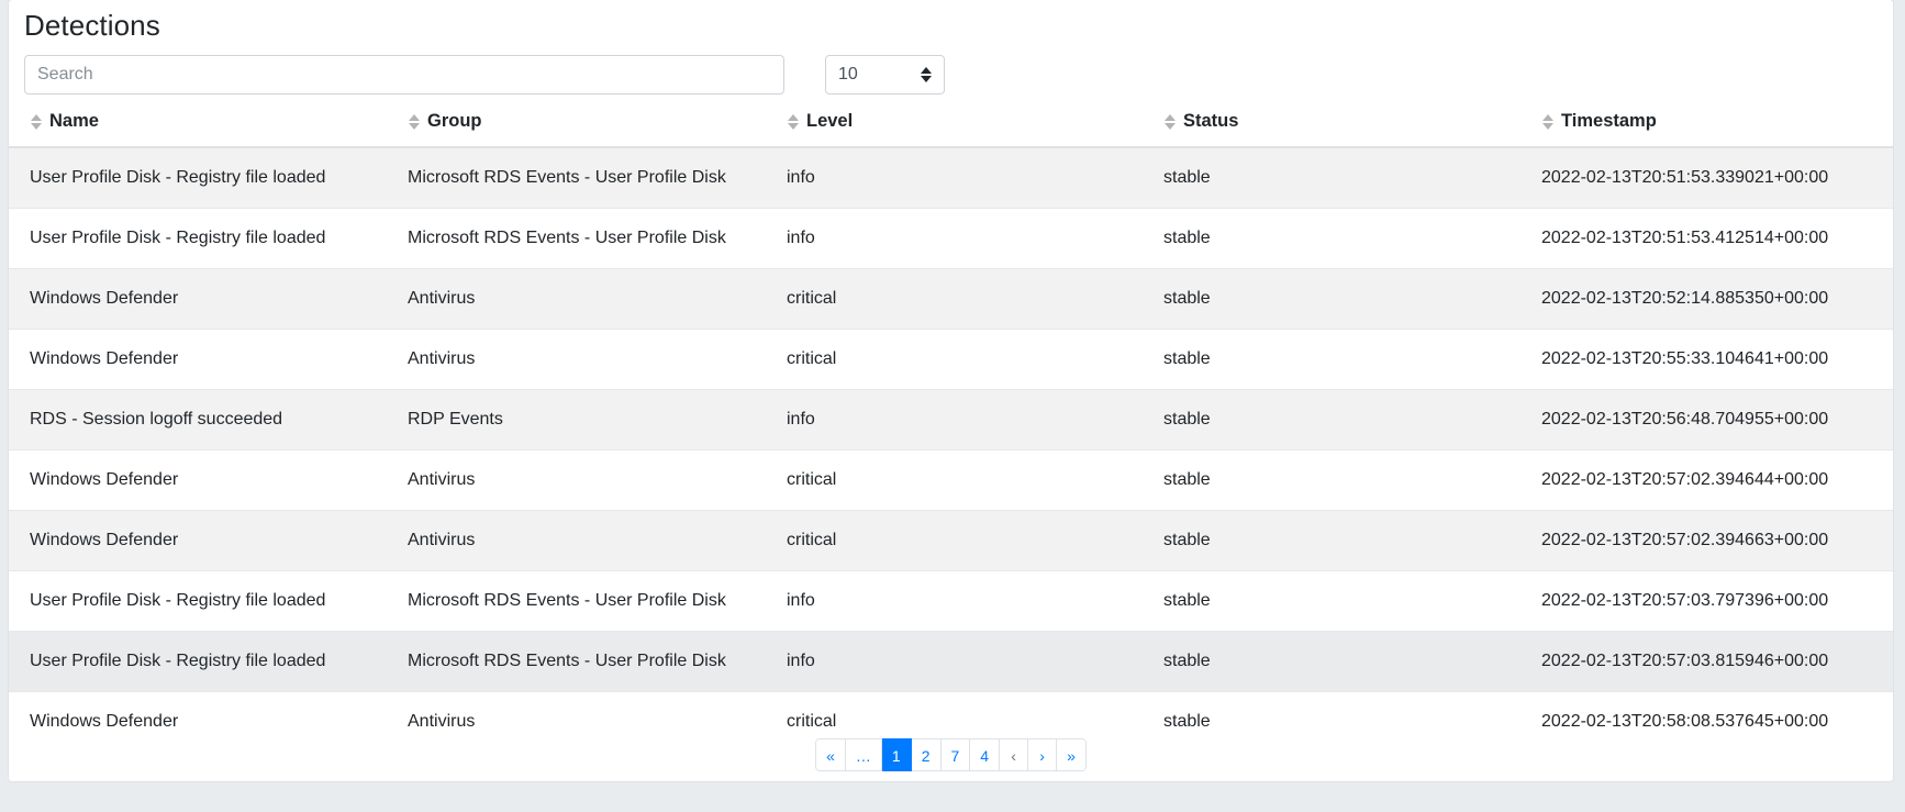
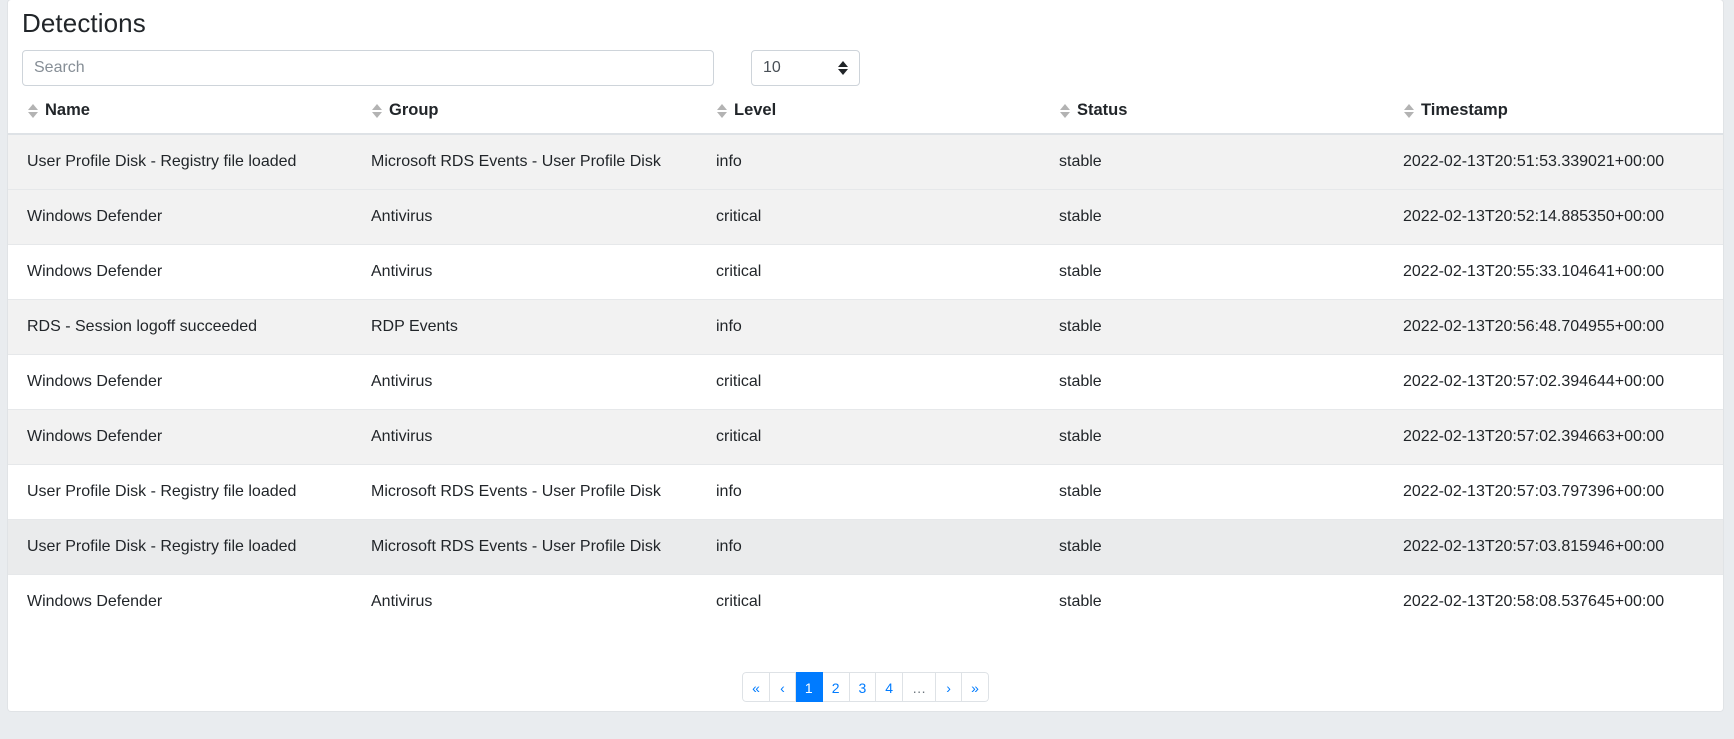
  Detections
  Search
  10
  Name	Group	Level	Status	Timestamp
  User Profile Disk - Registry file loaded	Microsoft RDS Events - User Profile Disk	info	stable	2022-02-13T20:51:53.339021+00:00
- User Profile Disk - Registry file loaded	Microsoft RDS Events - User Profile Disk	info	stable	2022-02-13T20:51:53.412514+00:00
  Windows Defender	Antivirus	critical	stable	2022-02-13T20:52:14.885350+00:00
  Windows Defender	Antivirus	critical	stable	2022-02-13T20:55:33.104641+00:00
  RDS - Session logoff succeeded	RDP Events	info	stable	2022-02-13T20:56:48.704955+00:00
  Windows Defender	Antivirus	critical	stable	2022-02-13T20:57:02.394644+00:00
  Windows Defender	Antivirus	critical	stable	2022-02-13T20:57:02.394663+00:00
  User Profile Disk - Registry file loaded	Microsoft RDS Events - User Profile Disk	info	stable	2022-02-13T20:57:03.797396+00:00
  User Profile Disk - Registry file loaded	Microsoft RDS Events - User Profile Disk	info	stable	2022-02-13T20:57:03.815946+00:00
  Windows Defender	Antivirus	critical	stable	2022-02-13T20:58:08.537645+00:00
  «
- …
+ ‹
  1
  2
- 7
+ 3
  4
- ‹
+ …
  ›
  »
